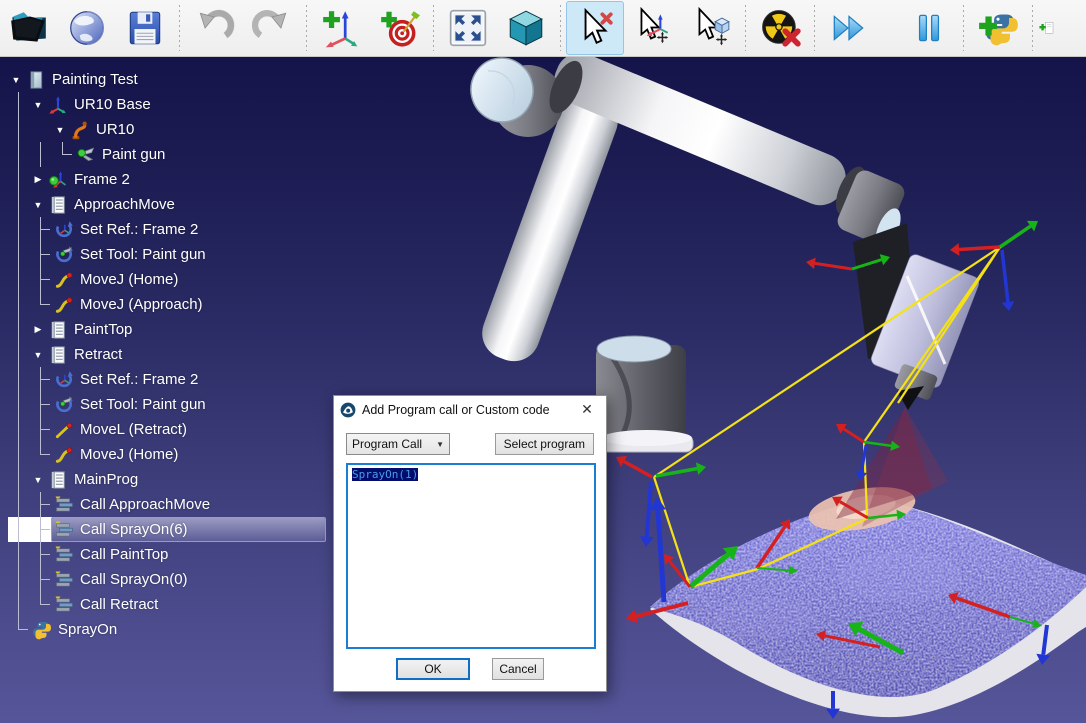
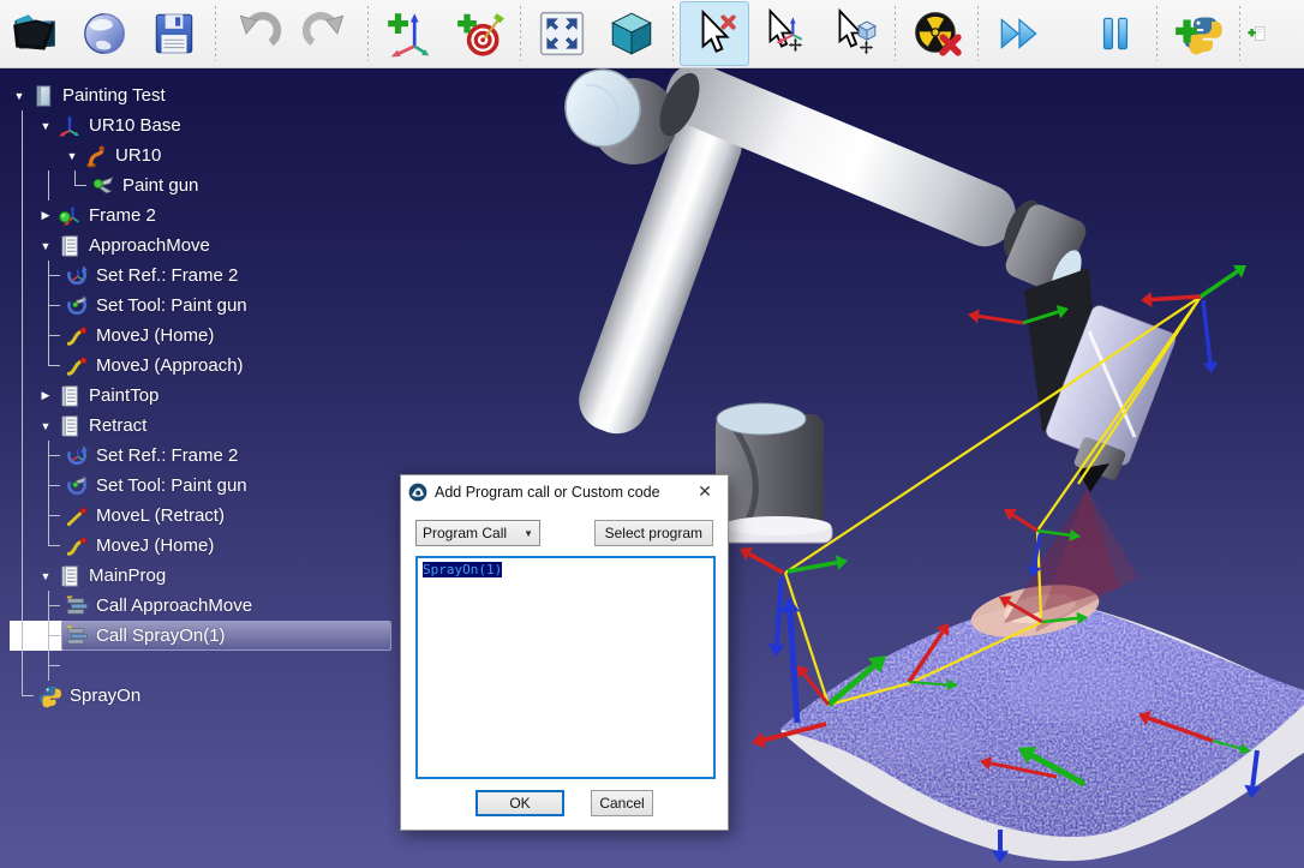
  ▼
  Painting Test
  ▼
  UR10 Base
  ▼
  UR10
  Paint gun
  ▶
  Frame 2
  ▼
  ApproachMove
  Set Ref.: Frame 2
  Set Tool: Paint gun
  MoveJ (Home)
  MoveJ (Approach)
  ▶
  PaintTop
  ▼
  Retract
  Set Ref.: Frame 2
  Set Tool: Paint gun
  MoveL (Retract)
  MoveJ (Home)
  ▼
  MainProg
  Call ApproachMove
- Call SprayOn(6)
+ Call SprayOn(1)
- Call PaintTop
- Call SprayOn(0)
- Call Retract
  SprayOn
  Add Program call or Custom code
  ✕
  Program Call
  ▼
  Select program
  SprayOn(1)
  OK
  Cancel
